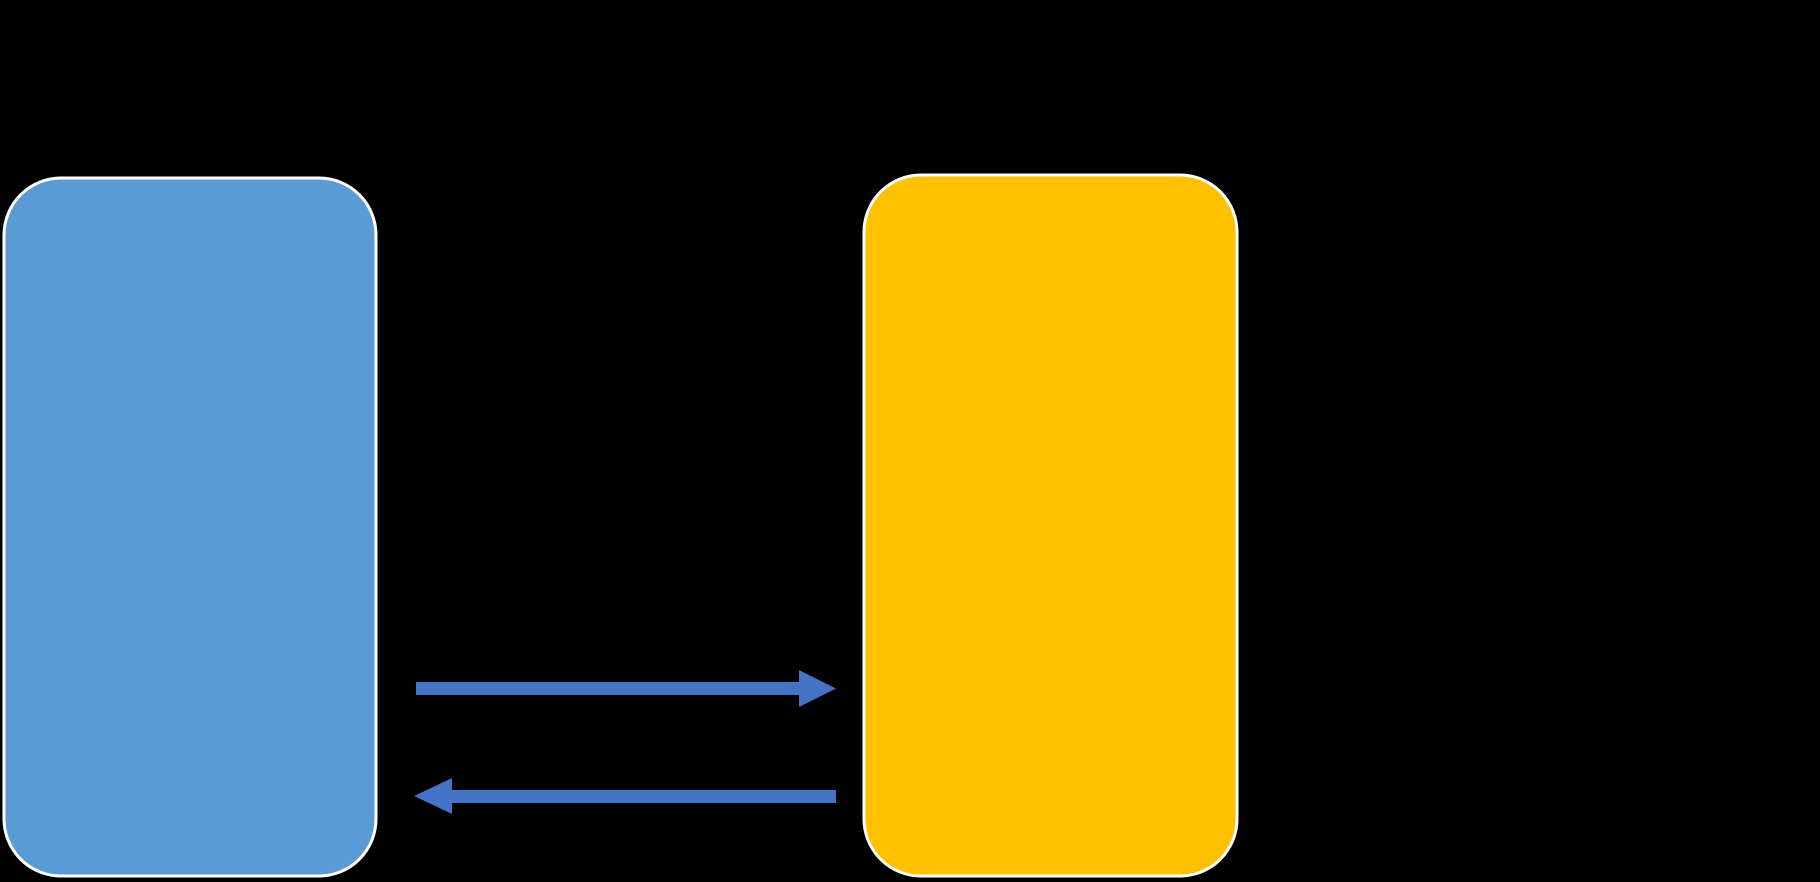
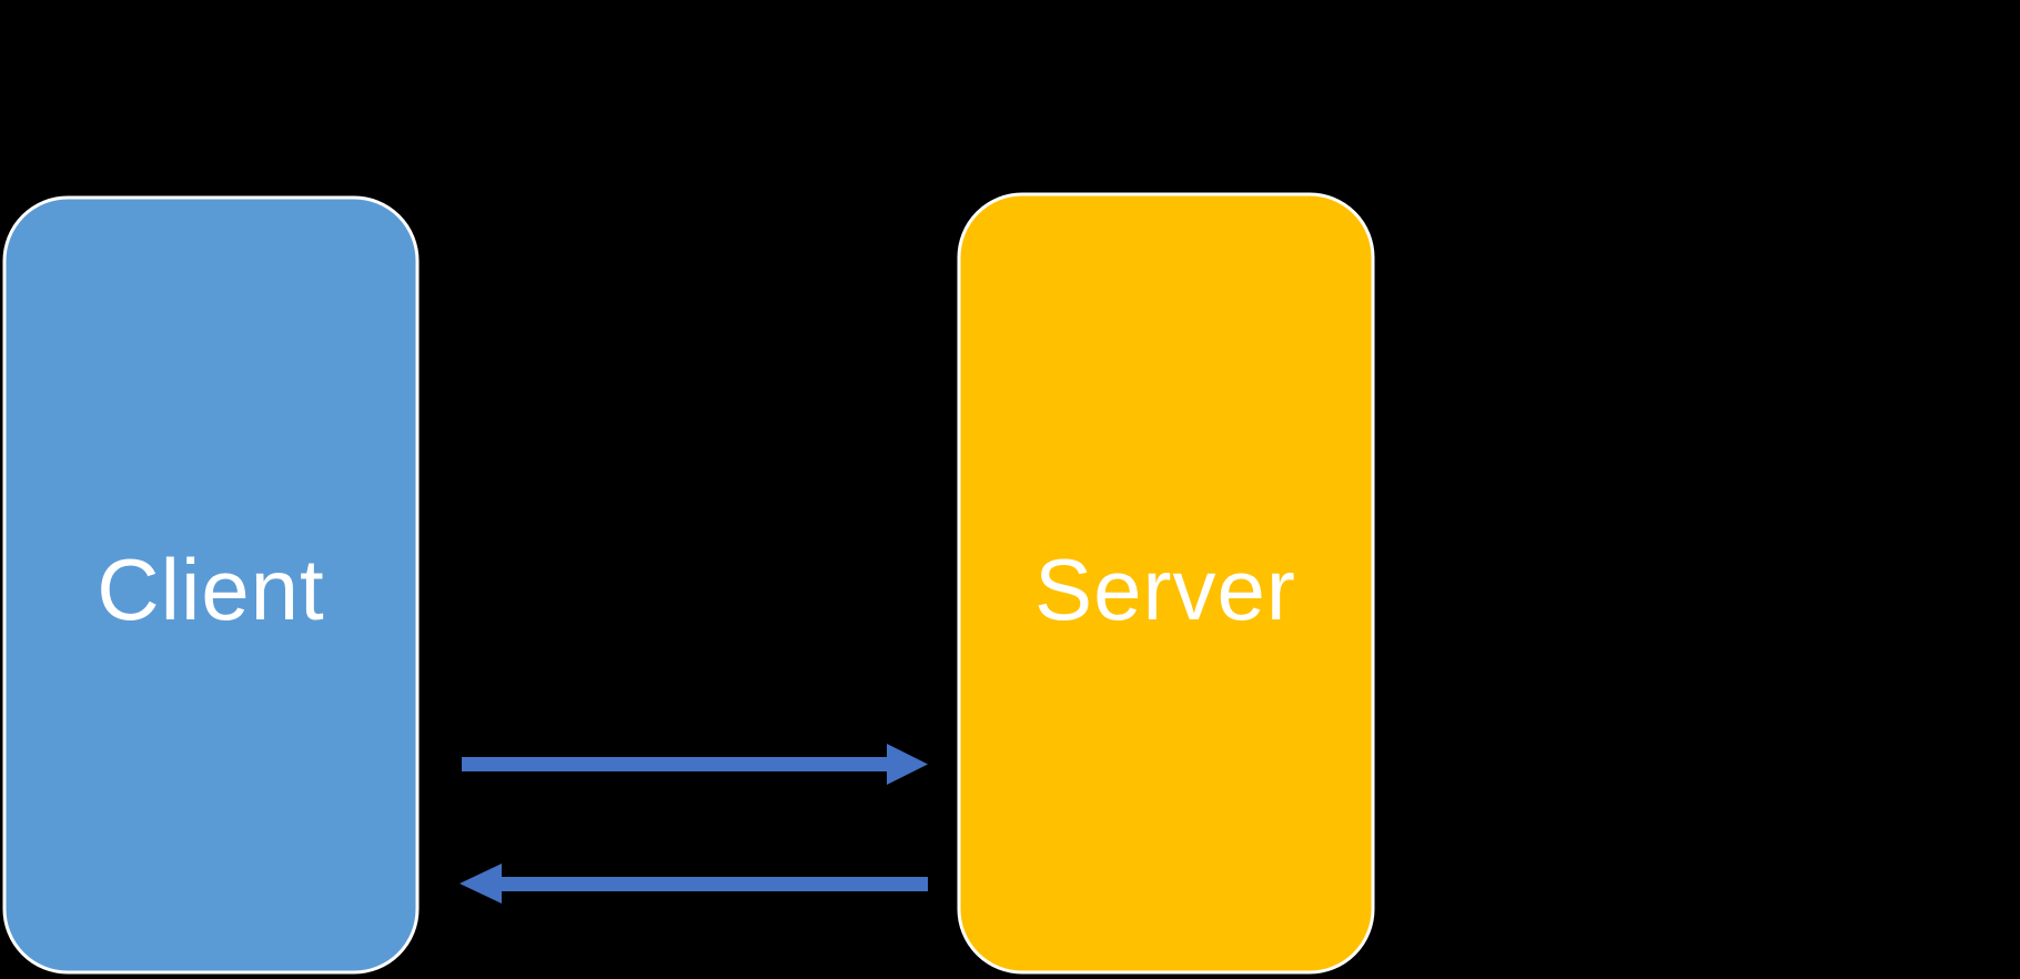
+ Client
+ Server
